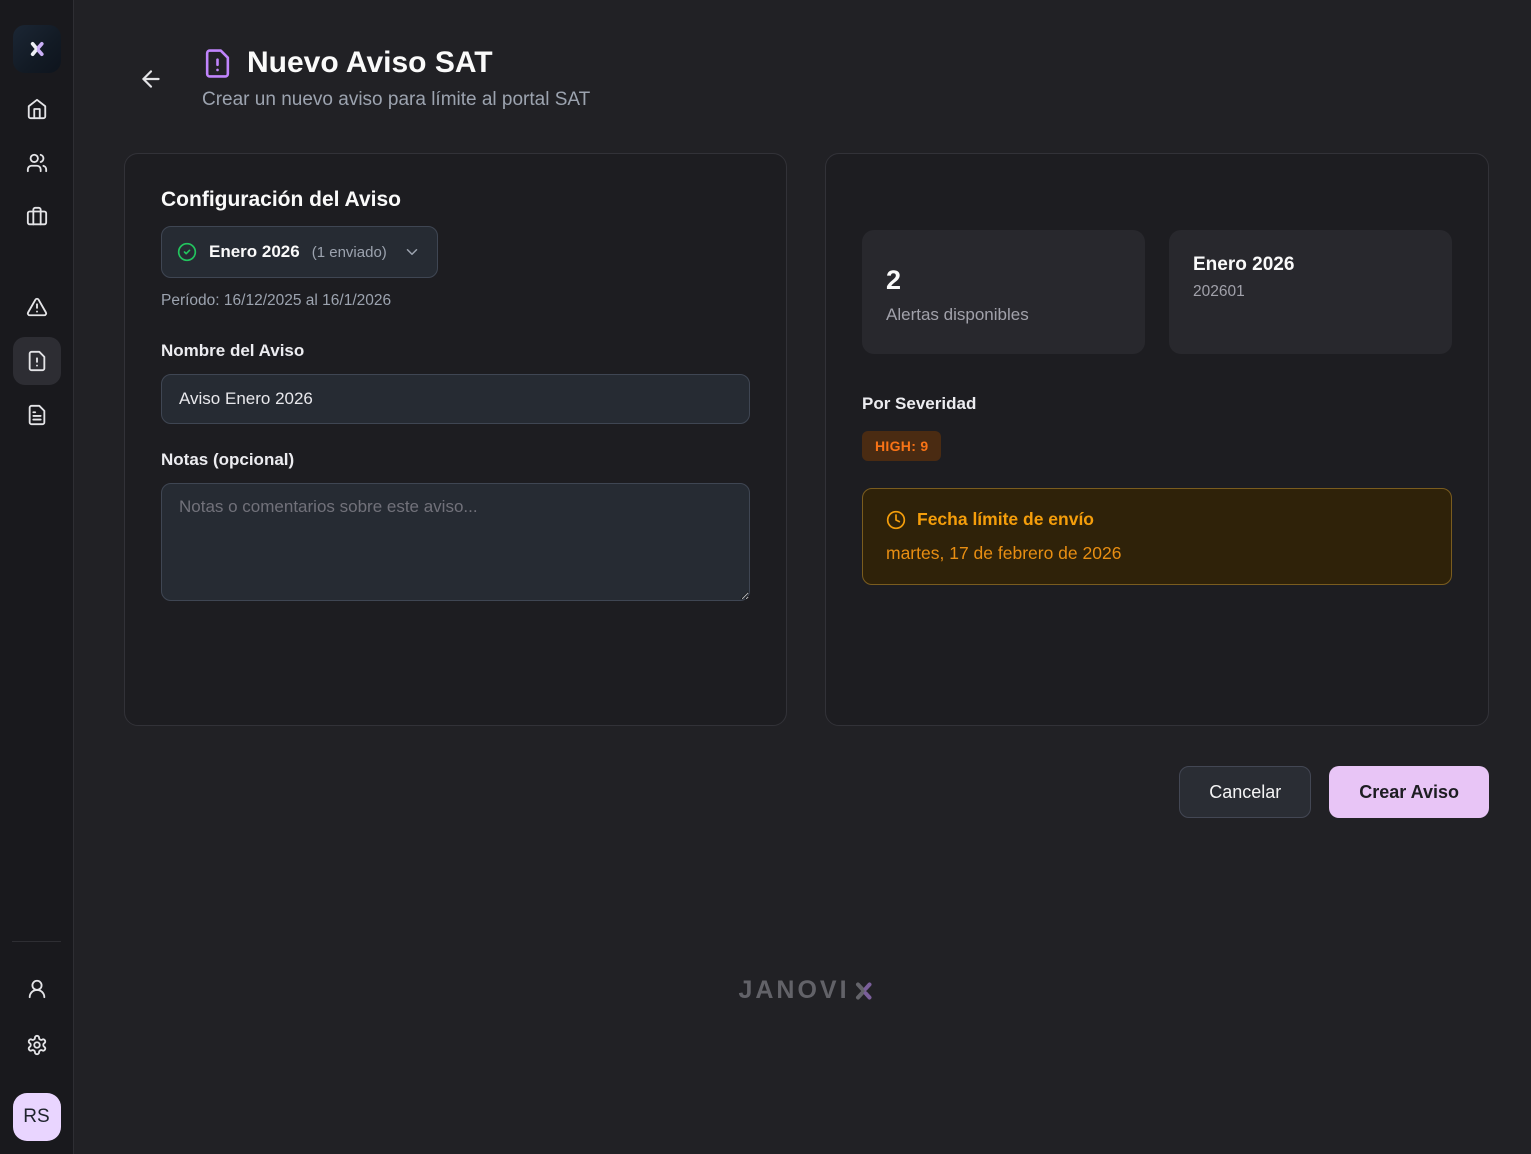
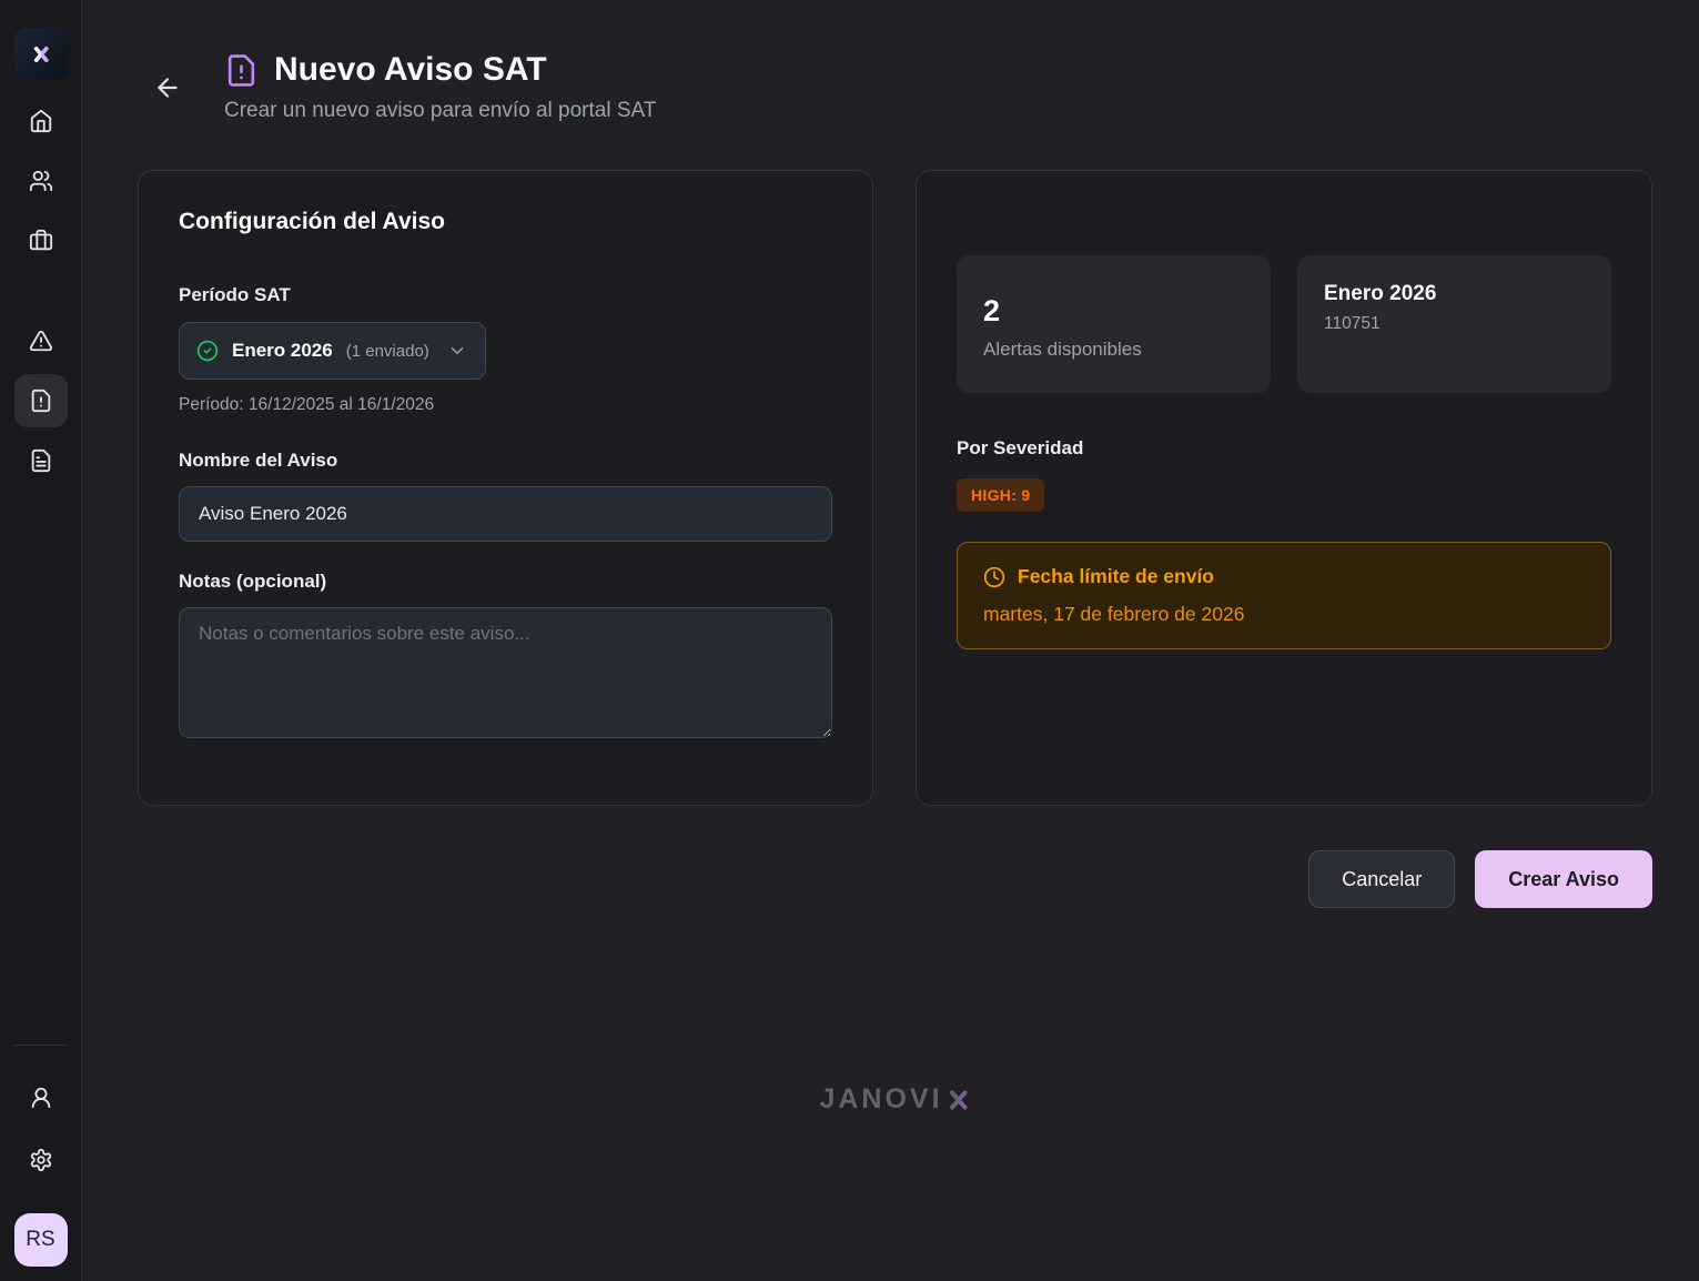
  RS
  Nuevo Aviso SAT
- Crear un nuevo aviso para límite al portal SAT
+ Crear un nuevo aviso para envío al portal SAT
  Configuración del Aviso
+ Período SAT
  Enero 2026
  (1 enviado)
  Período: 16/12/2025 al 16/1/2026
  Nombre del Aviso
  Aviso Enero 2026
  Notas (opcional)
  Notas o comentarios sobre este aviso...
  2
  Alertas disponibles
  Enero 2026
- 202601
+ 110751
  Por Severidad
  HIGH: 9
  Fecha límite de envío
  martes, 17 de febrero de 2026
  Cancelar
  Crear Aviso
  JANOVI
